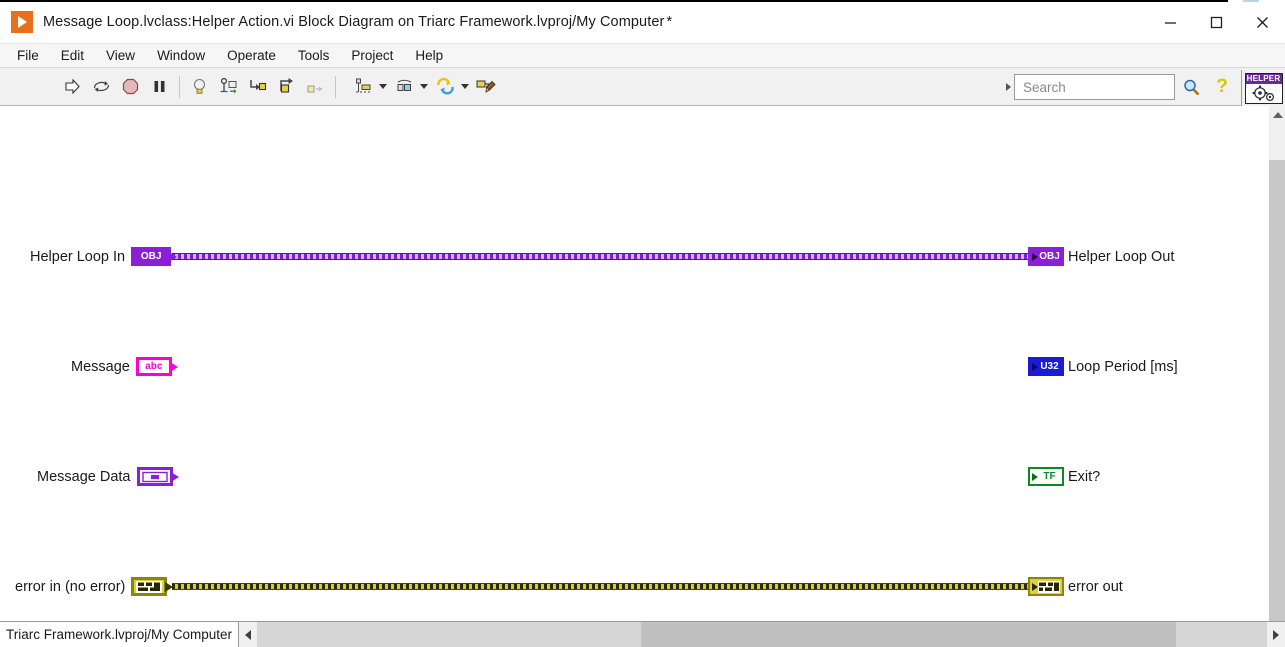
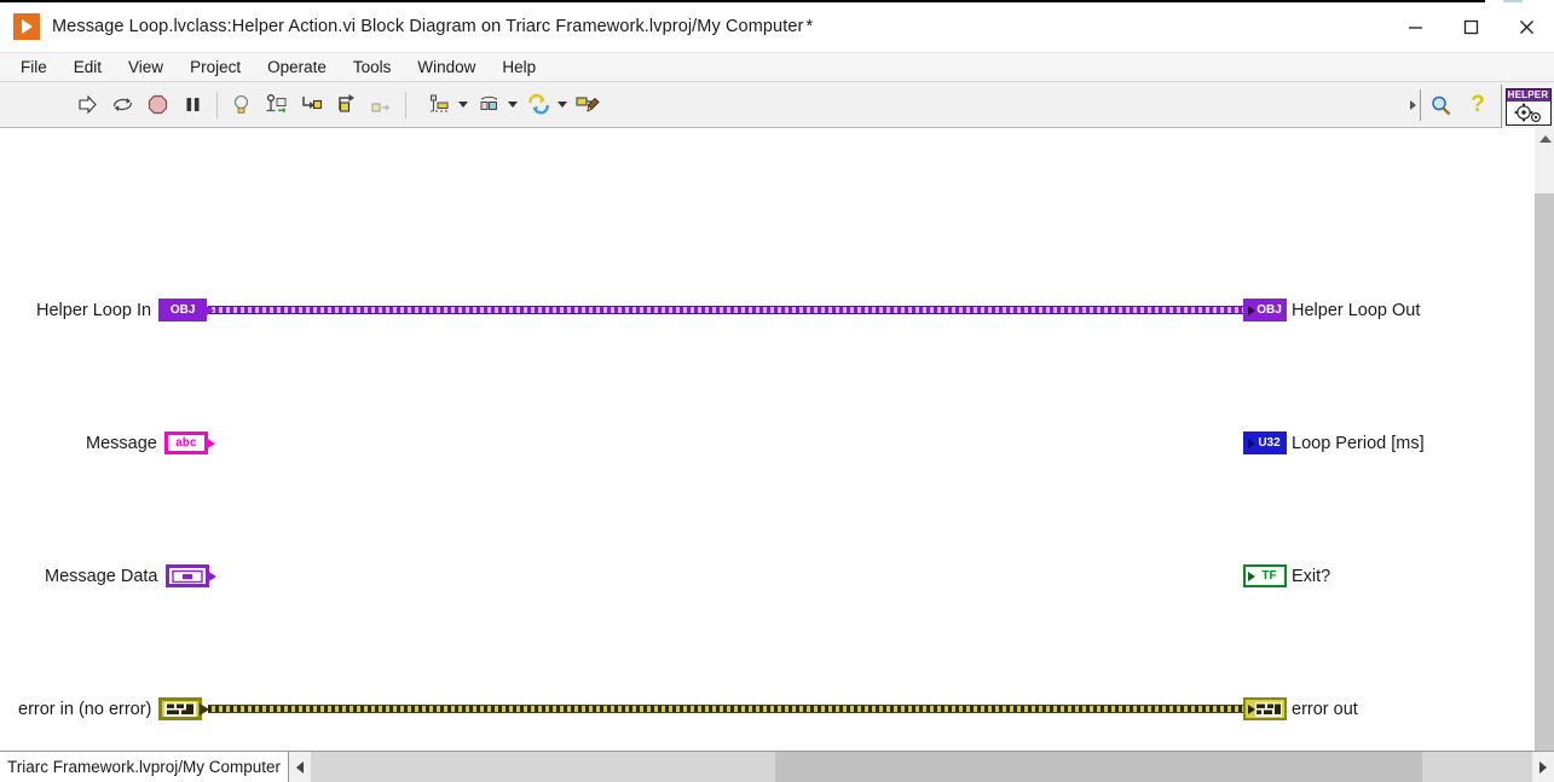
  Message Loop.lvclass:Helper Action.vi Block Diagram on Triarc Framework.lvproj/My Computer *
  File
  Edit
  View
- Window
+ Project
  Operate
  Tools
- Project
+ Window
  Help
- Search
  ?
  HELPER
  Helper Loop In
  OBJ
  OBJ
  Helper Loop Out
  Message
  abc
  U32
  Loop Period [ms]
  Message Data
  TF
  Exit?
  error in (no error)
  error out
  Triarc Framework.lvproj/My Computer
